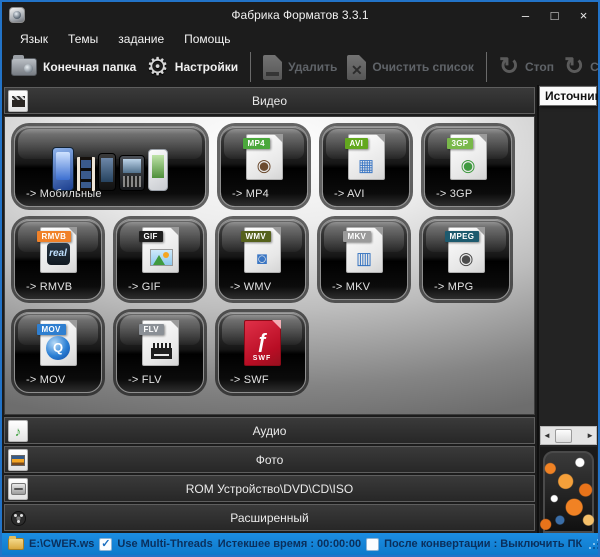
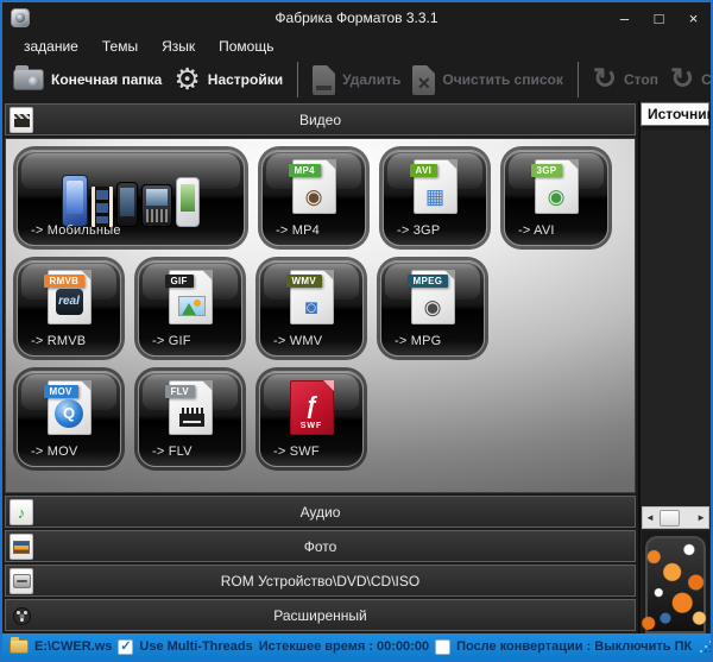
  Фабрика Форматов 3.3.1
  –
  □
  ×
- Язык
+ задание
  Темы
- задание
+ Язык
  Помощь
  Конечная папка
  ⚙
  Настройки
  Удалить
  Очистить список
  ↻
  Стоп
  ↻
  Видео
  -> Мобильные
  MP4
  ◉
  -> MP4
  AVI
  ▦
- -> AVI
+ -> 3GP
  3GP
  ◉
- -> 3GP
+ -> AVI
  RMVB
  real
  -> RMVB
  GIF
  -> GIF
  WMV
  ◙
  -> WMV
- MKV
- ▥
- -> MKV
  MPEG
  ◉
  -> MPG
  MOV
  Q
  -> MOV
  FLV
  -> FLV
  ƒ
  -> SWF
  ♪
  Аудио
  Фото
  ROM Устройство\DVD\CD\ISO
  Расширенный
  Источник
  ◄
  ►
  E:\CWER.ws
  ✓
  Use Multi-Threads
  Истекшее время : 00:00:00
  После конвертации : Выключить ПК
